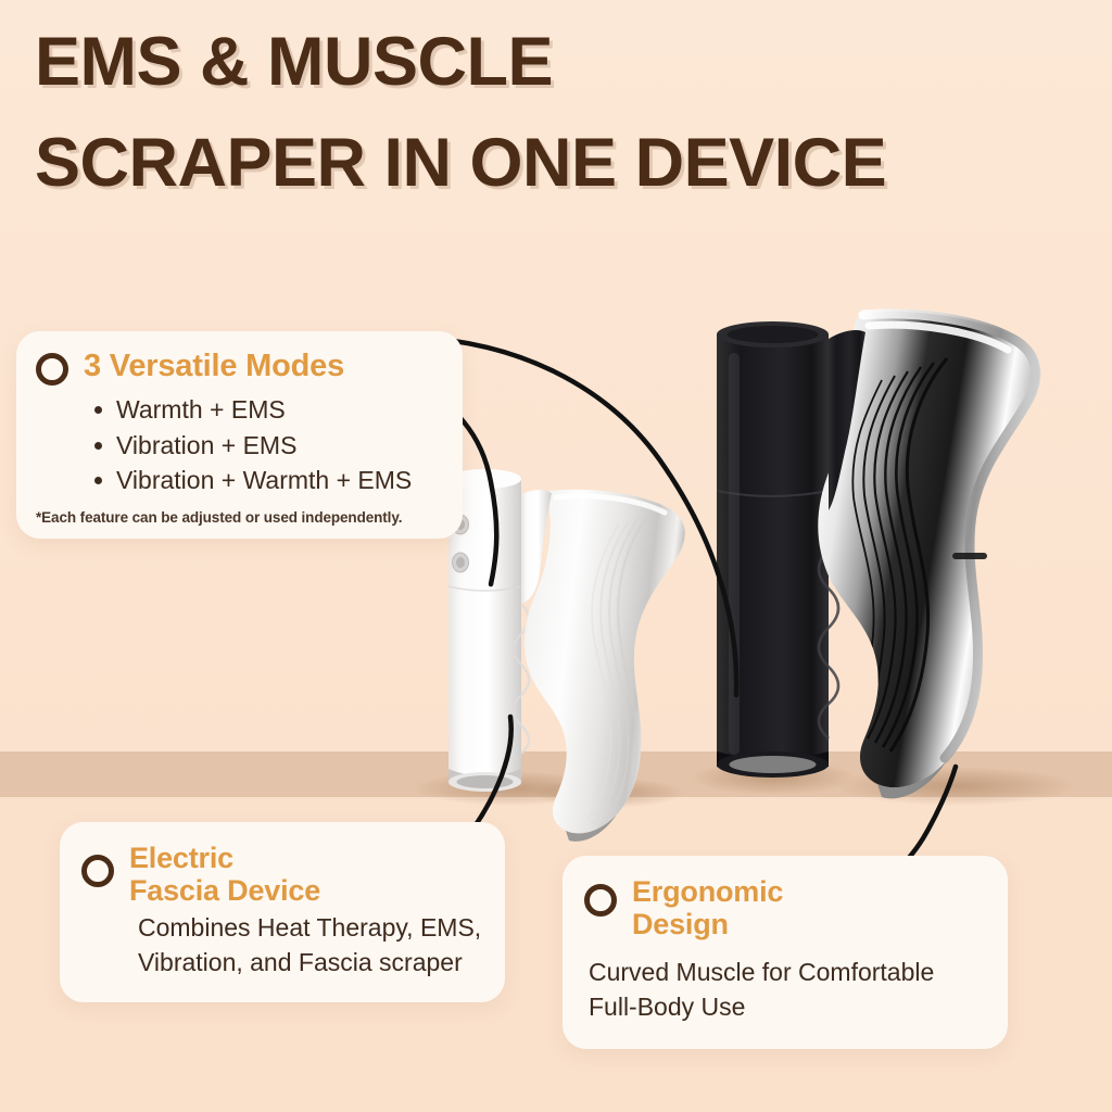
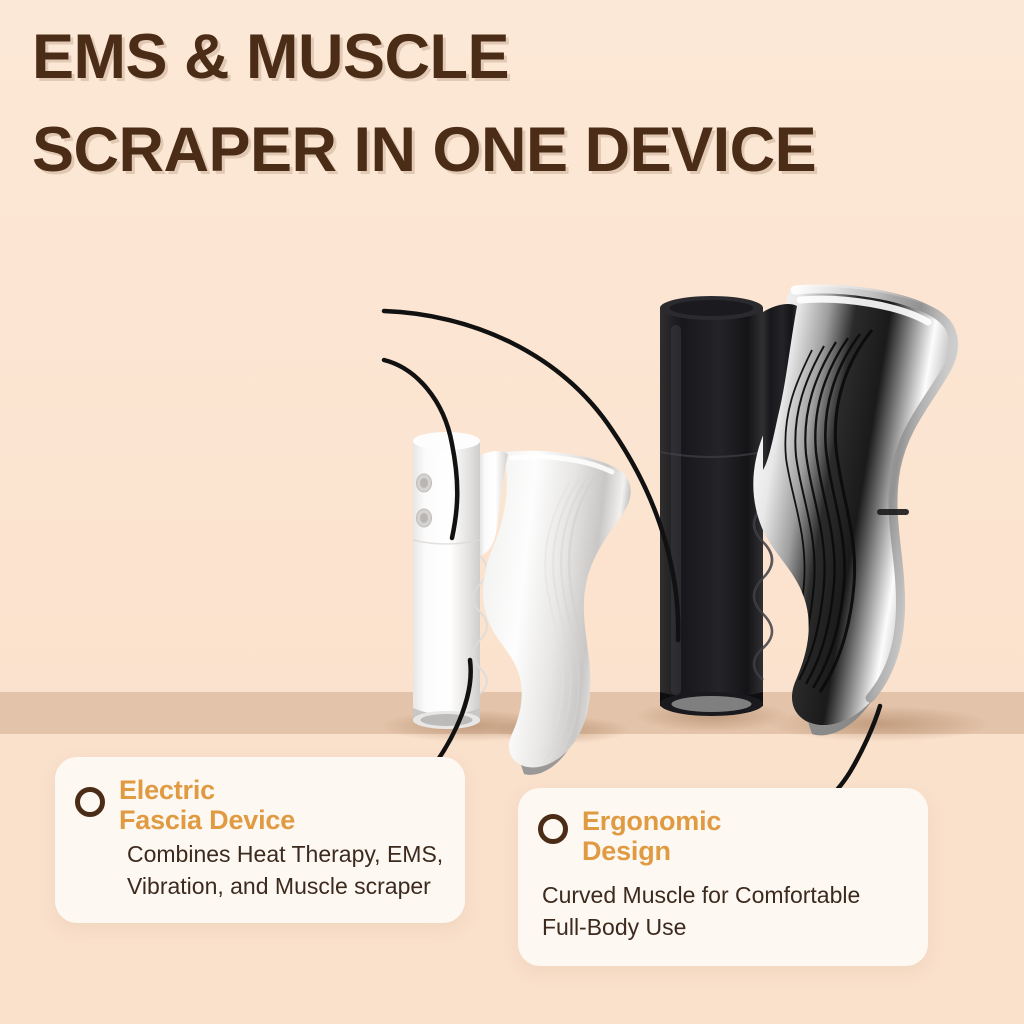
  EMS & MUSCLE
  SCRAPER IN ONE DEVICE
- 3 Versatile Modes
- Warmth + EMS
- Vibration + EMS
- Vibration + Warmth + EMS
- *Each feature can be adjusted or used independently.
  Electric
  Fascia Device
- Combines Heat Therapy, EMS, Vibration, and Fascia scraper
+ Combines Heat Therapy, EMS, Vibration, and Muscle scraper
  Ergonomic
  Design
  Curved Muscle for Comfortable Full-Body Use
